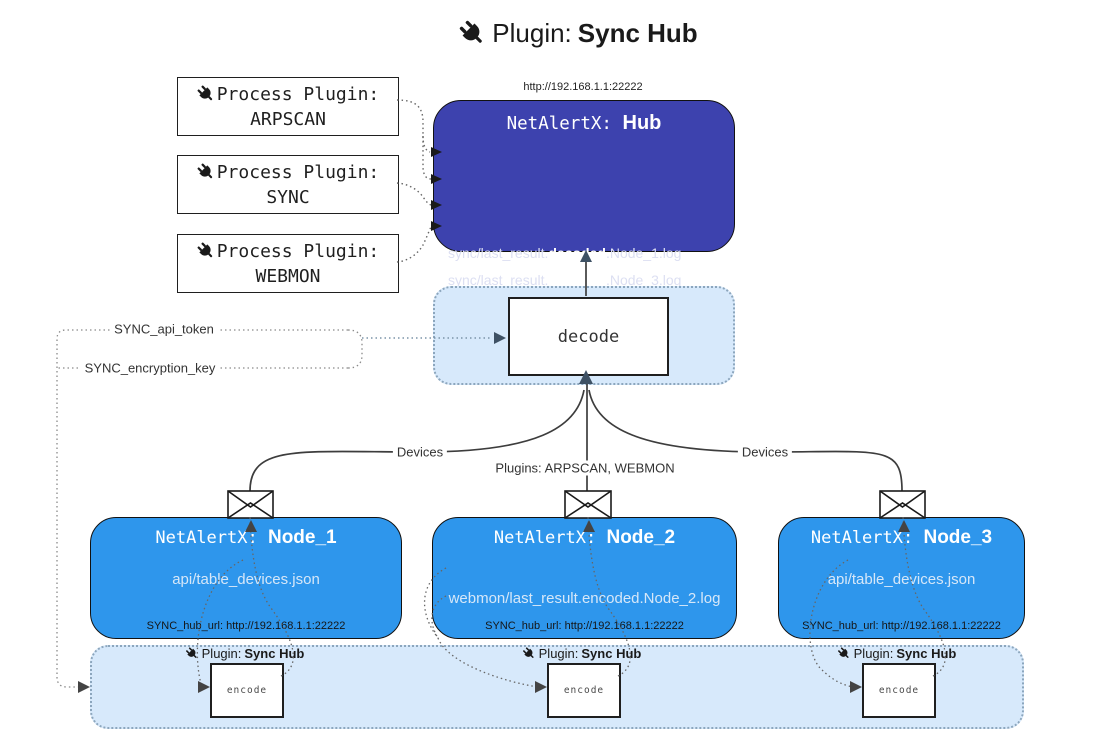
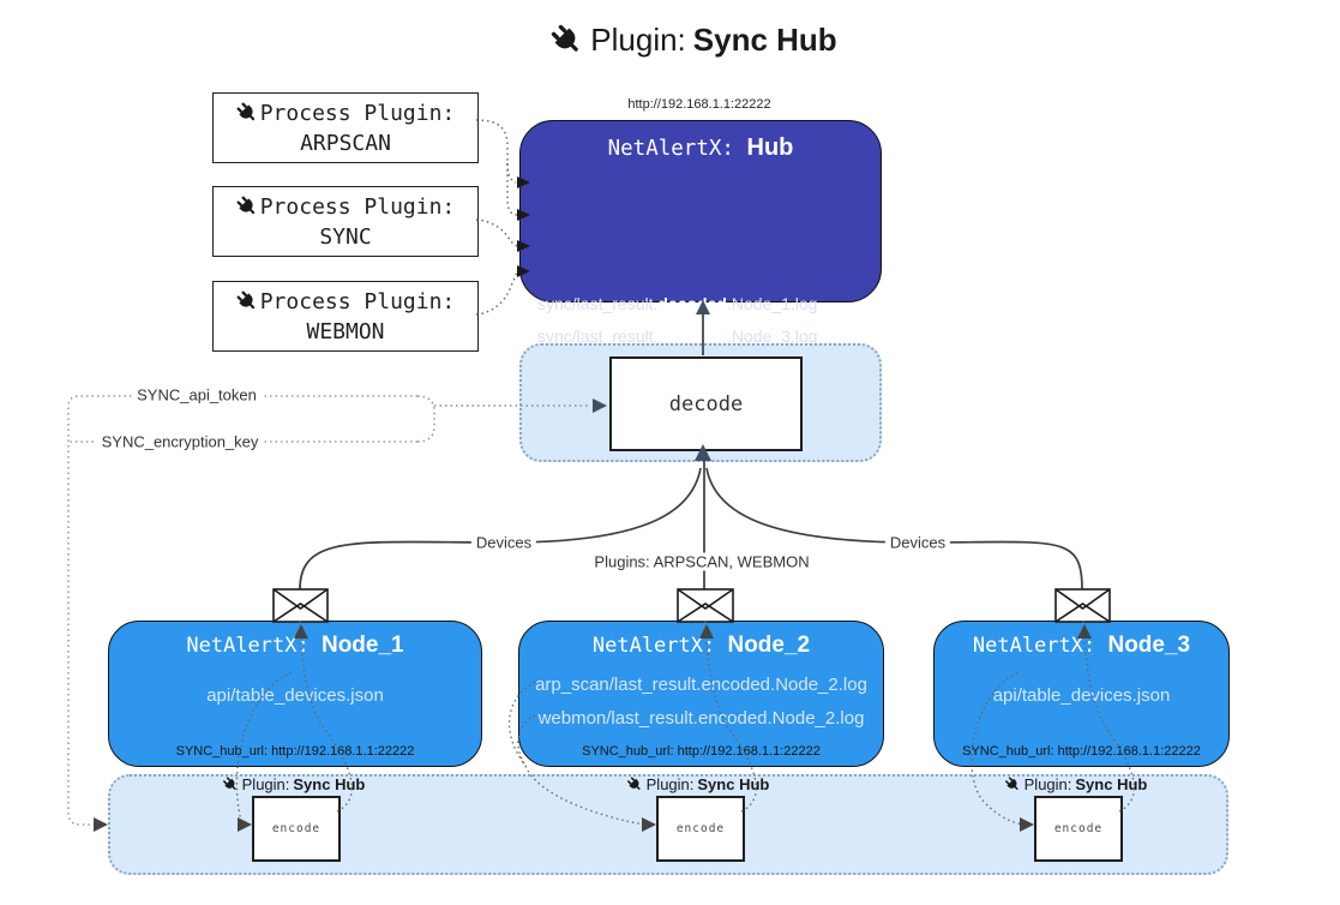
  Plugin:
  Sync Hub
  Process Plugin:
  ARPSCAN
  Process Plugin:
  SYNC
  Process Plugin:
  WEBMON
  http://192.168.1.1:22222
  NetAlertX: Hub
  sync/last_result.decoed.Node_1.log
  sync/last_result.decoed.Node_3.log
  decode
  NetAlertX: Node_1
  api/table_devices.json
  SYNC_hub_url: http://192.168.1.1:22222
  NetAlertX: Node_2
+ arp_scan/last_result.encoded.Node_2.log
  webmon/last_result.encoded.Node_2.log
  SYNC_hub_url: http://192.168.1.1:22222
  NetAlertX: Node_3
  api/table_devices.json
  SYNC_hub_url: http://192.168.1.1:22222
  Plugin:
  Sync Hub
  Plugin:
  Sync Hub
  Plugin:
  Sync Hub
  encode
  encode
  encode
  SYNC_api_token
  SYNC_encryption_key
  Devices
  Devices
  Plugins: ARPSCAN, WEBMON
